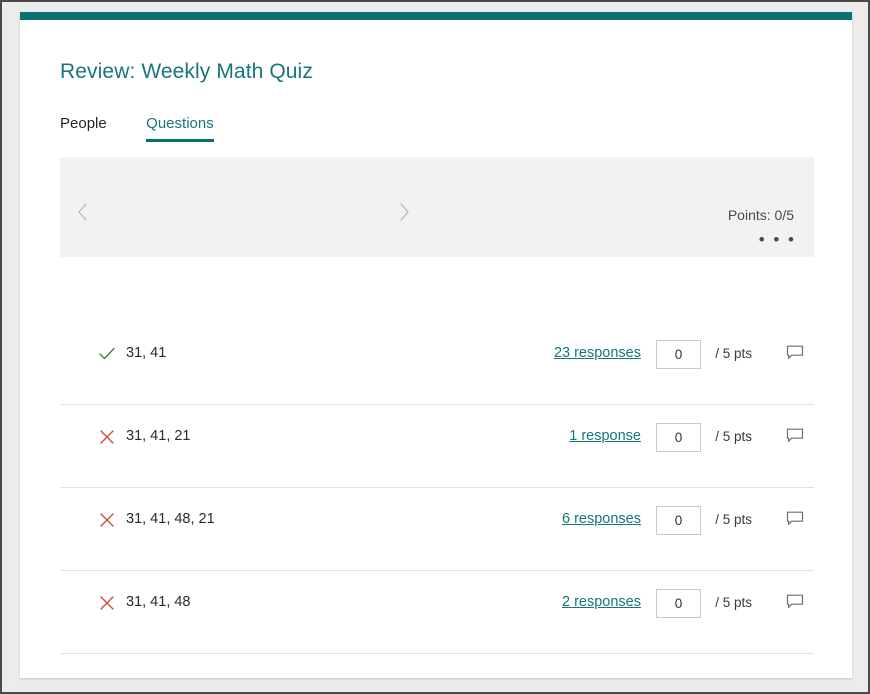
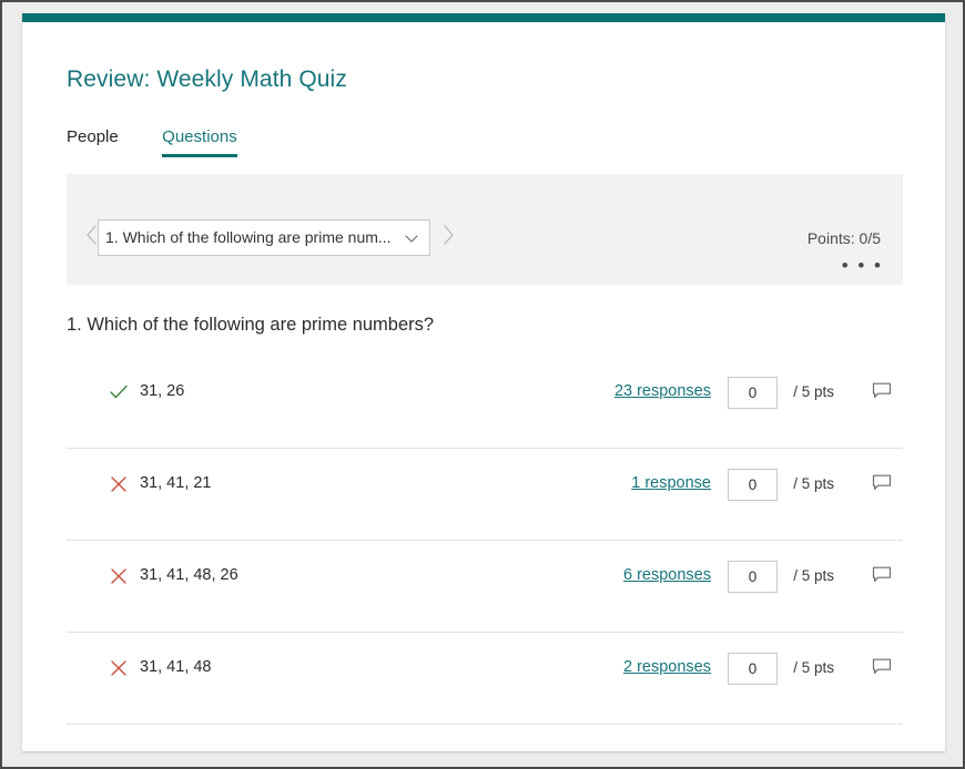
  Review: Weekly Math Quiz
  People Questions
+ 1. Which of the following are prime num...
  Points: 0/5
  • • •
+ 1. Which of the following are prime numbers?
- 31, 41
+ 31, 26
  23 responses
  0
  / 5 pts
  31, 41, 21
  1 response
  0
  / 5 pts
- 31, 41, 48, 21
+ 31, 41, 48, 26
  6 responses
  0
  / 5 pts
  31, 41, 48
  2 responses
  0
  / 5 pts
